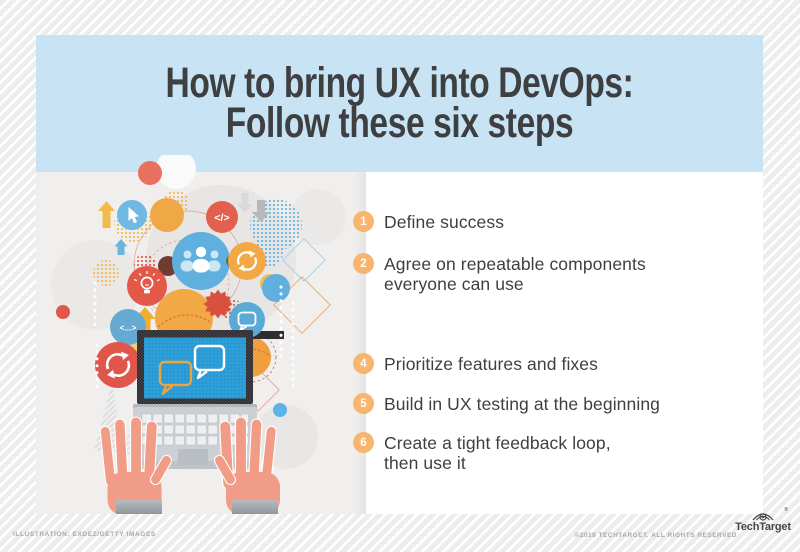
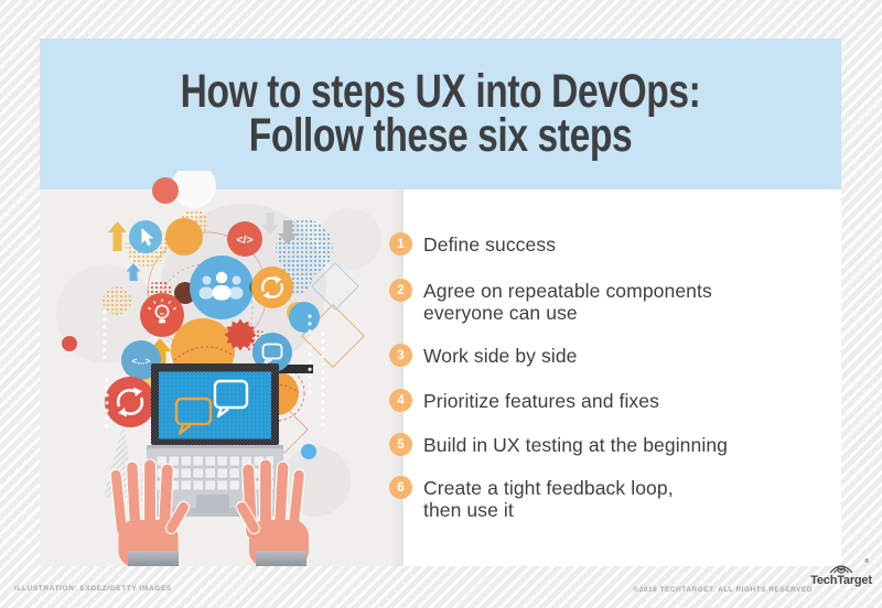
- How to bring UX into DevOps:
+ How to steps UX into DevOps:
  Follow these six steps
  </>
  <...>
  1
  Define success
  2
  Agree on repeatable components
  everyone can use
+ 3
+ Work side by side
  4
  Prioritize features and fixes
  5
  Build in UX testing at the beginning
  6
  Create a tight feedback loop,
  then use it
  TechTarget
